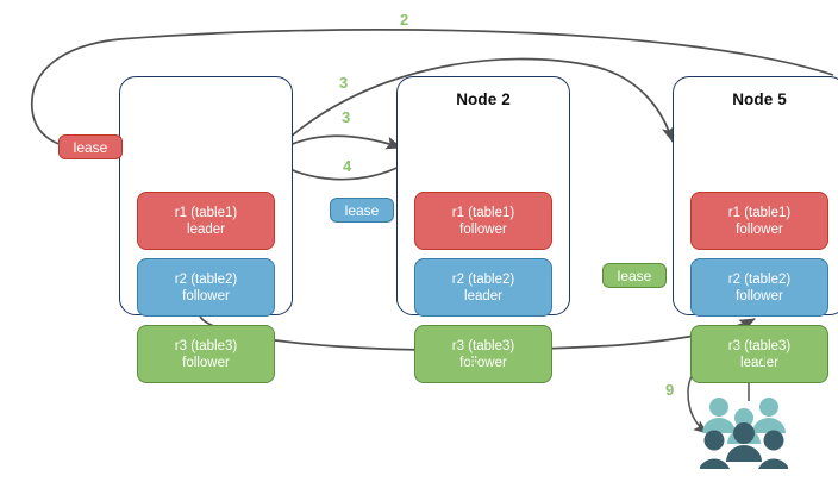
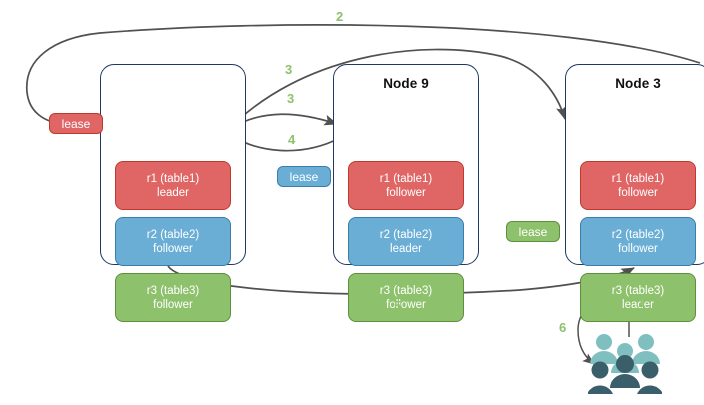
  r1 (table1)
  leader
  r2 (table2)
  follower
  r3 (table3)
  follower
- Node 2
+ Node 9
  r1 (table1)
  follower
  r2 (table2)
  leader
  r3 (table3)
  follower
- Node 5
+ Node 3
  r1 (table1)
  follower
  r2 (table2)
  follower
  r3 (table3)
  leader
  lease
  lease
  lease
  1
  2
  3
  3
  4
  5
- 9
+ 6
